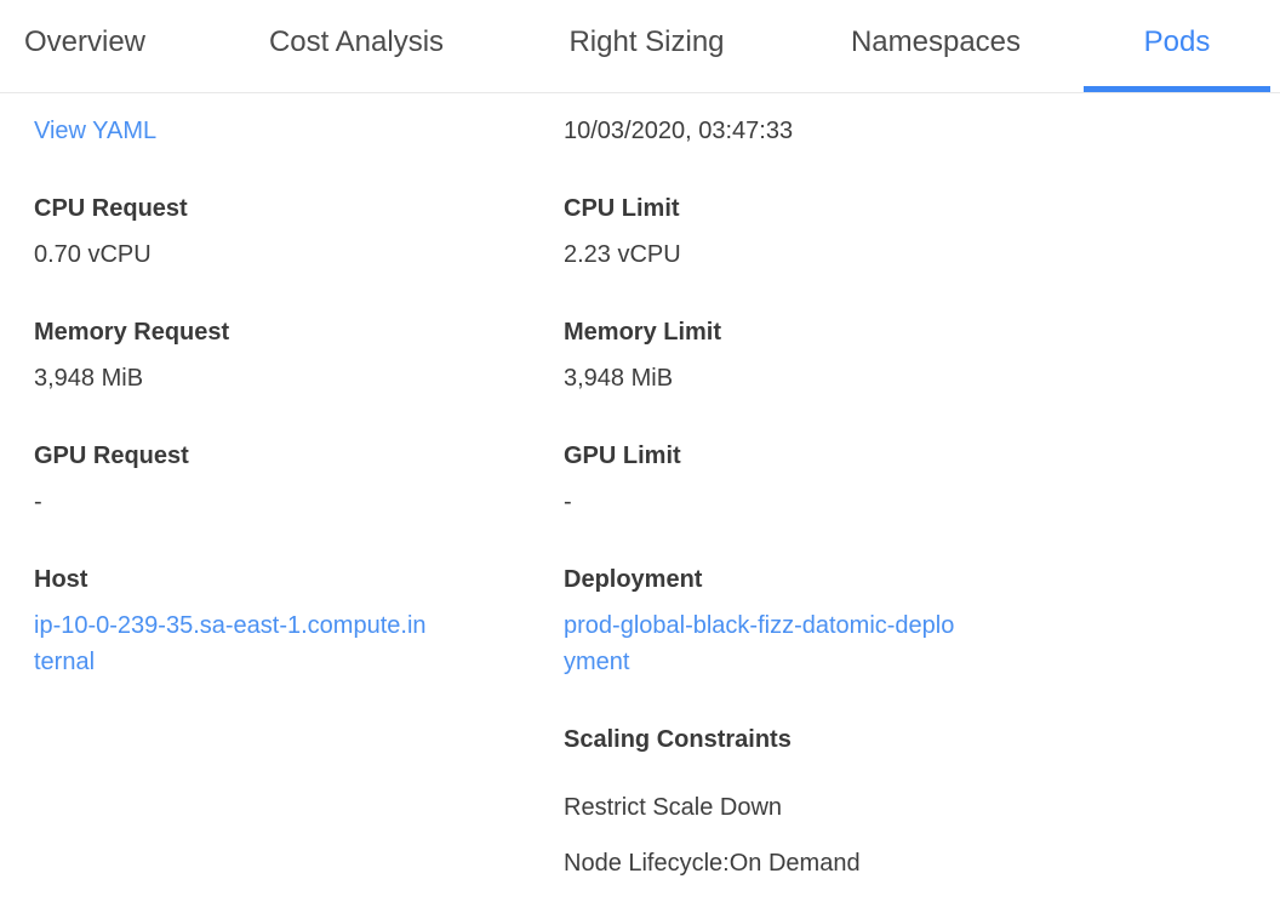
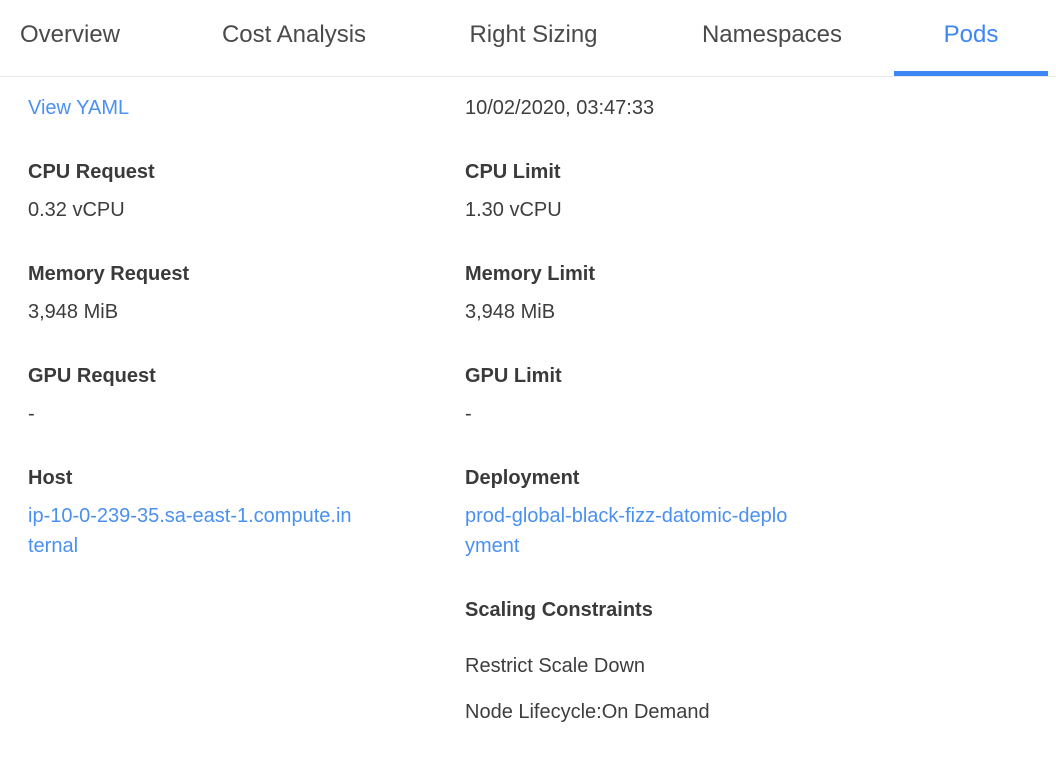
  Overview
  Cost Analysis
  Right Sizing
  Namespaces
  Pods
  View YAML
- 10/03/2020, 03:47:33
+ 10/02/2020, 03:47:33
  CPU Request
- 0.70 vCPU
+ 0.32 vCPU
  CPU Limit
- 2.23 vCPU
+ 1.30 vCPU
  Memory Request
  3,948 MiB
  Memory Limit
  3,948 MiB
  GPU Request
  -
  GPU Limit
  -
  Host
  ip-10-0-239-35.sa-east-1.compute.internal
  Deployment
  prod-global-black-fizz-datomic-deployment
  Scaling Constraints
  Restrict Scale Down
  Node Lifecycle:On Demand
